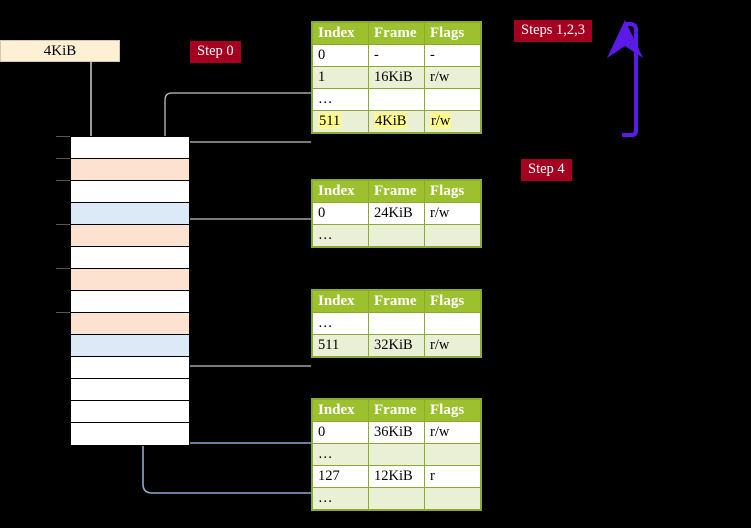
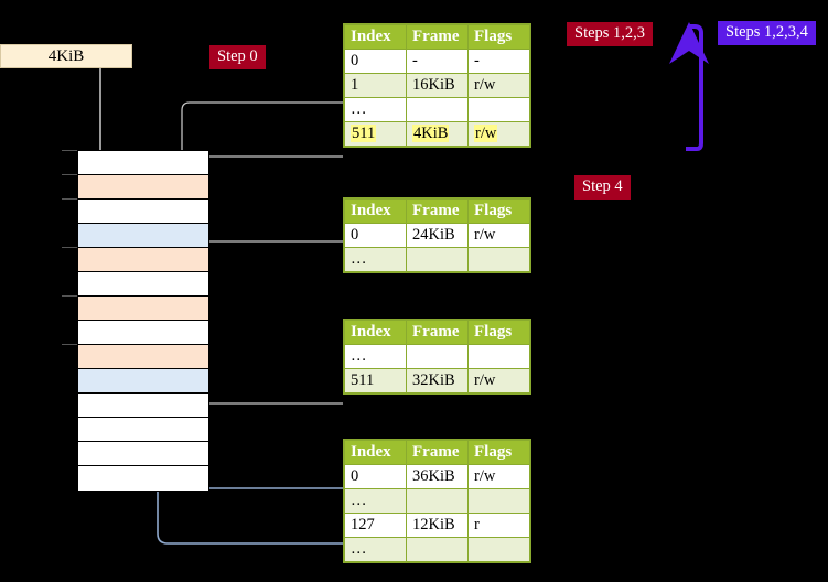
  4KiB
  Step 0
  Steps 1,2,3
+ Steps 1,2,3,4
  Step 4
  Index	Frame	Flags
  0	-	-
  1	16KiB	r/w
  …
  511	4KiB	r/w
  Index	Frame	Flags
  0	24KiB	r/w
  …
  Index	Frame	Flags
  …
  511	32KiB	r/w
  Index	Frame	Flags
  0	36KiB	r/w
  …
  127	12KiB	r
  …
